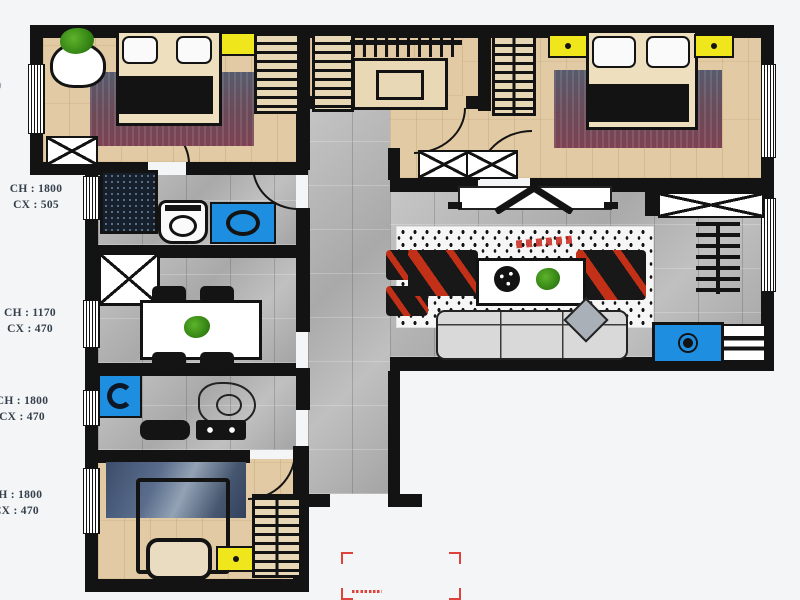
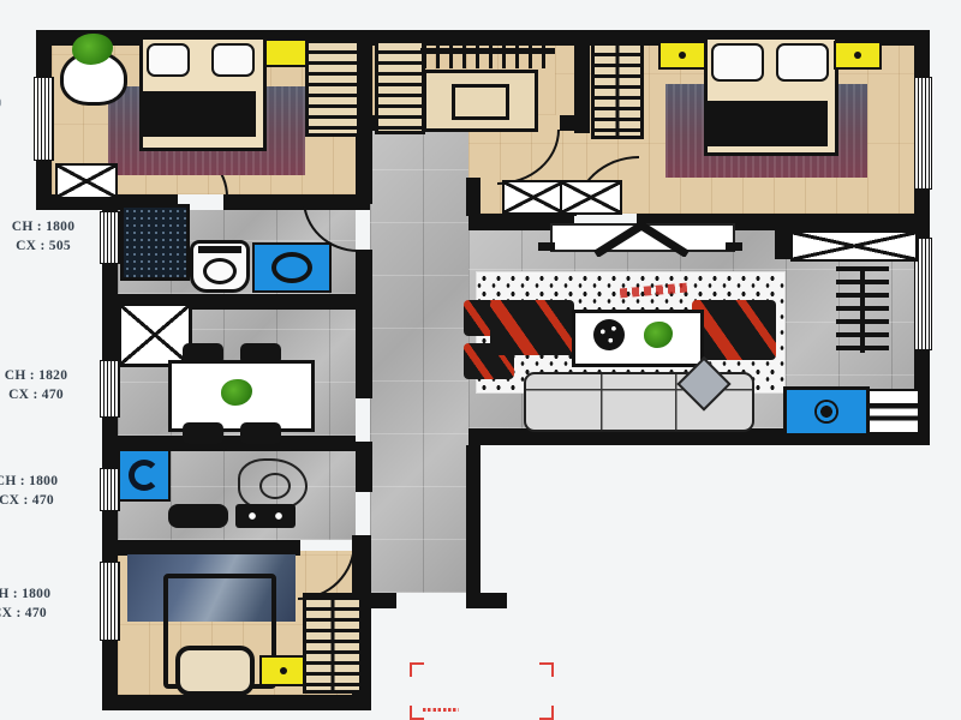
  CH : 1800
  CX : 505
- CH : 1170
+ CH : 1820
  CX : 470
  CH : 1800
  CX : 470
  H : 1800
  X : 470
